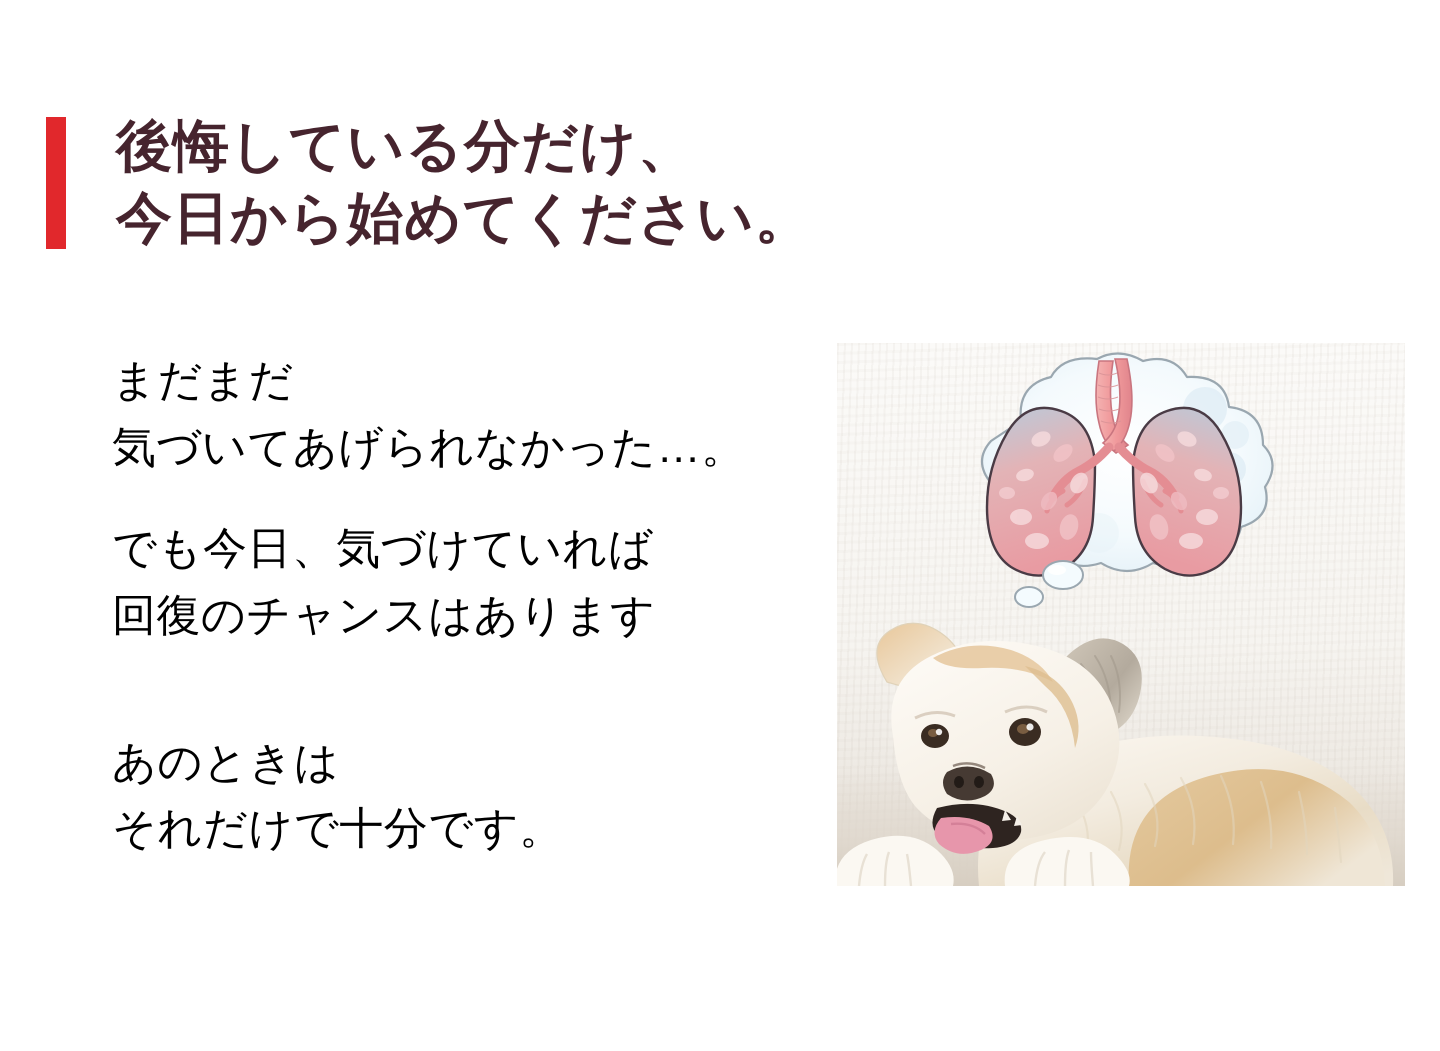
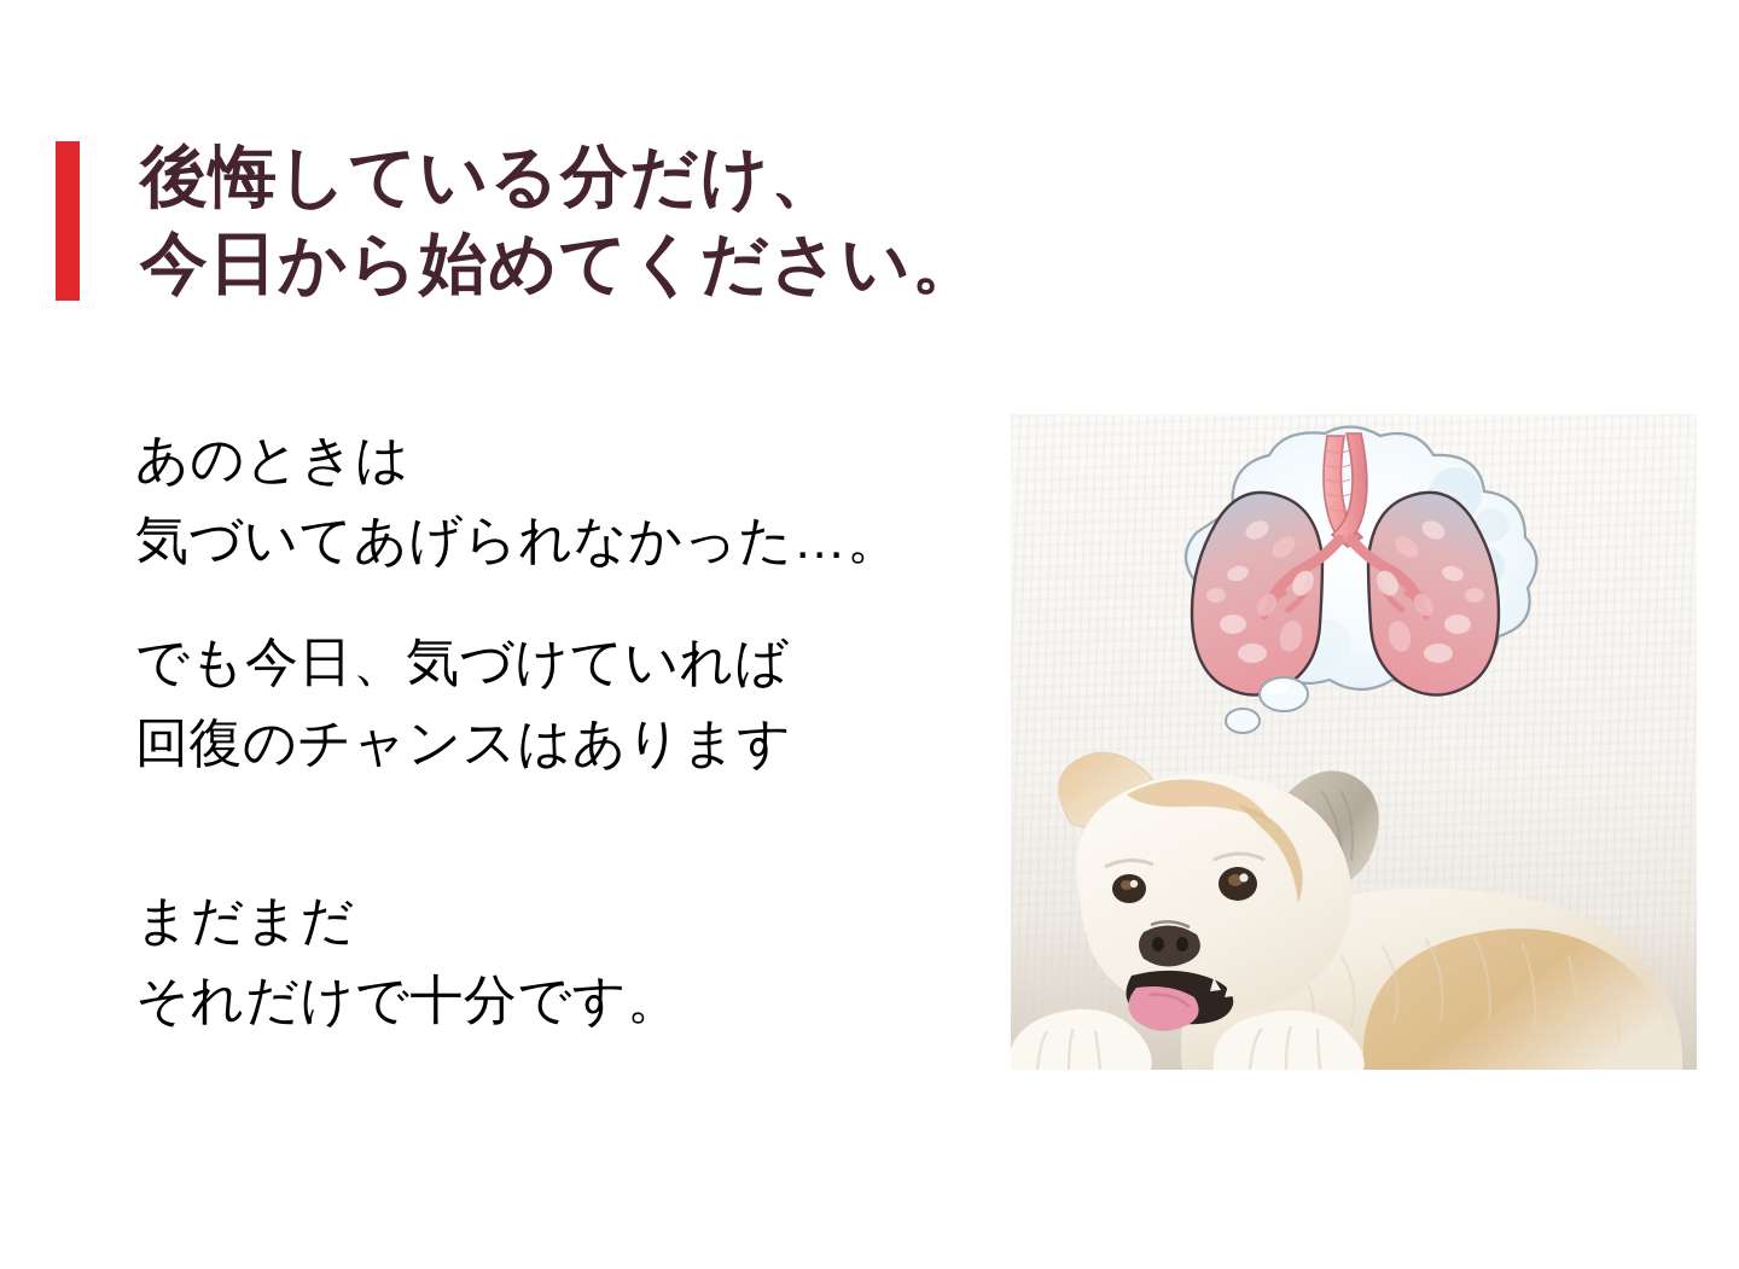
  後悔している分だけ、
  今日から始めてください。
- まだまだ
+ あのときは
  気づいてあげられなかった…。
  でも今日、気づけていれば
  回復のチャンスはあります
- あのときは
+ まだまだ
  それだけで十分です。
